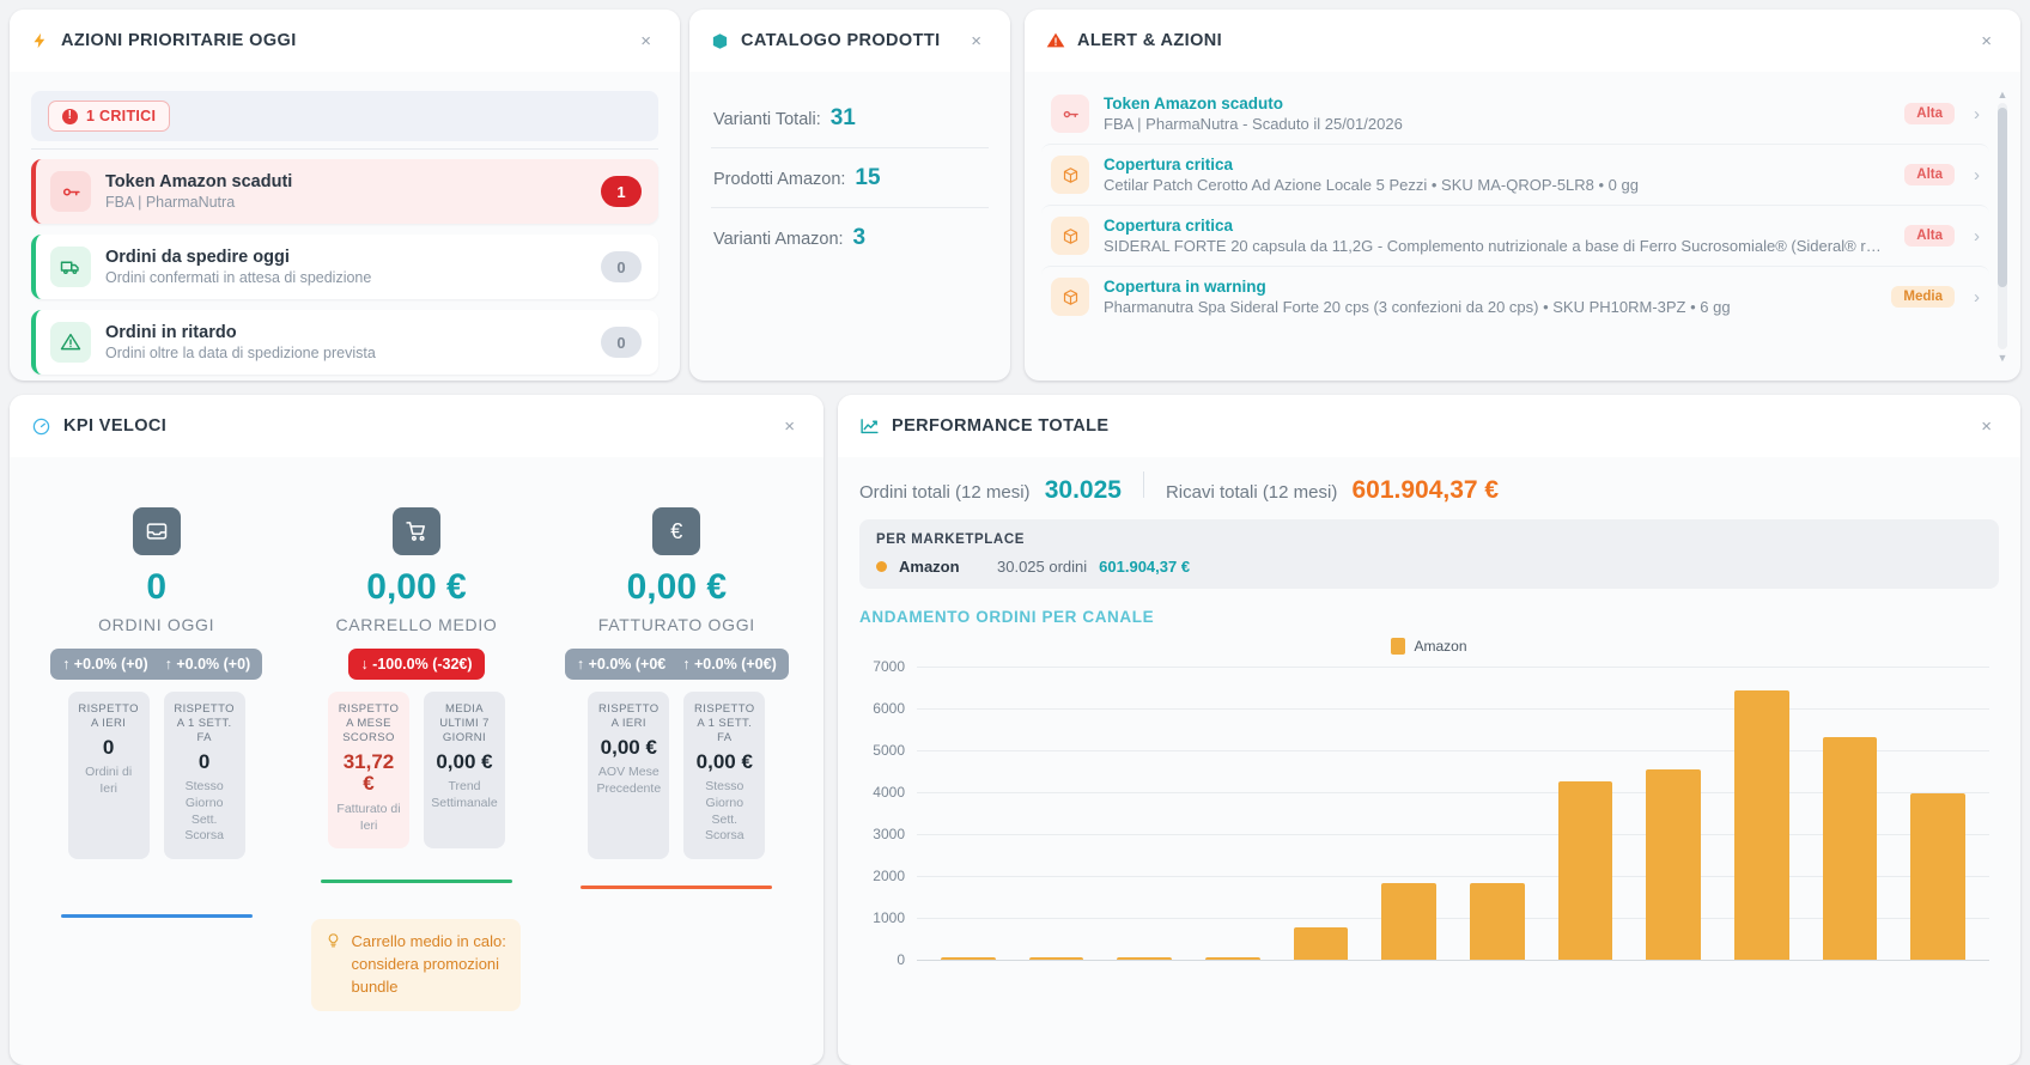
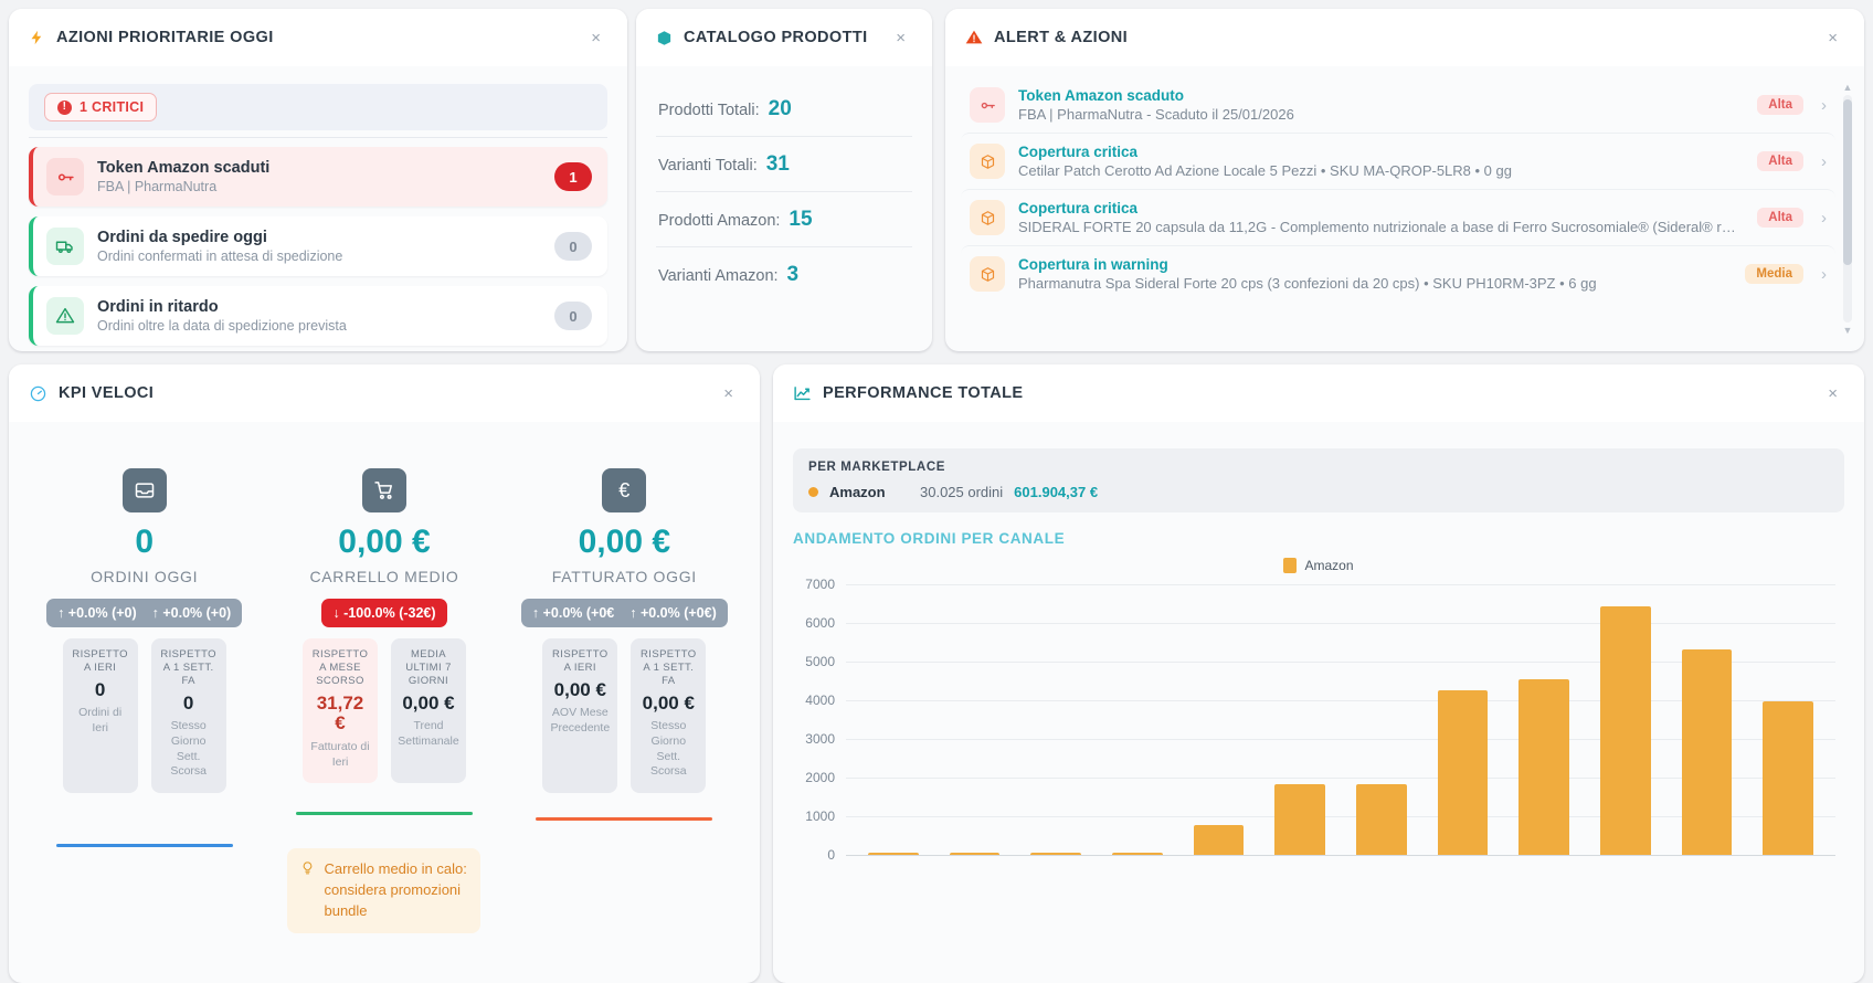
  AZIONI PRIORITARIE OGGI
  ×
  !
  1 CRITICI
  Token Amazon scaduti
  FBA | PharmaNutra
  1
  Ordini da spedire oggi
  Ordini confermati in attesa di spedizione
  0
  Ordini in ritardo
  Ordini oltre la data di spedizione prevista
  0
  CATALOGO PRODOTTI
  ×
+ Prodotti Totali:
+ 20
  Varianti Totali:
  31
  Prodotti Amazon:
  15
  Varianti Amazon:
  3
  ALERT & AZIONI
  ×
  Token Amazon scaduto
  FBA | PharmaNutra - Scaduto il 25/01/2026
  Alta
  ›
  Copertura critica
  Cetilar Patch Cerotto Ad Azione Locale 5 Pezzi • SKU MA-QROP-5LR8 • 0 gg
  Alta
  ›
  Copertura critica
  SIDERAL FORTE 20 capsula da 11,2G - Complemento nutrizionale a base di Ferro Sucrosomiale® (Sideral® rm)
  Alta
  ›
  Copertura in warning
  Pharmanutra Spa Sideral Forte 20 cps (3 confezioni da 20 cps) • SKU PH10RM-3PZ • 6 gg
  Media
  ›
  ▲
  ▼
  KPI VELOCI
  ×
  0
  ORDINI OGGI
  ↑ +0.0% (+0)
  ↑ +0.0% (+0)
  RISPETTO A IERI
  0
  Ordini di Ieri
  RISPETTO A 1 SETT. FA
  0
  Stesso Giorno Sett. Scorsa
  0,00 €
  CARRELLO MEDIO
  ↓ -100.0% (-32€)
  RISPETTO A MESE SCORSO
  31,72 €
  Fatturato di Ieri
  MEDIA ULTIMI 7 GIORNI
  0,00 €
  Trend Settimanale
  Carrello medio in calo: considera promozioni bundle
  €
  0,00 €
  FATTURATO OGGI
  ↑ +0.0% (+0€
  ↑ +0.0% (+0€)
  RISPETTO A IERI
  0,00 €
  AOV Mese Precedente
  RISPETTO A 1 SETT. FA
  0,00 €
  Stesso Giorno Sett. Scorsa
  PERFORMANCE TOTALE
  ×
- Ordini totali (12 mesi) 30.025
- Ricavi totali (12 mesi) 601.904,37 €
  PER MARKETPLACE
  Amazon
  30.025 ordini
  601.904,37 €
  ANDAMENTO ORDINI PER CANALE
  Amazon
  0
  1000
  2000
  3000
  4000
  5000
  6000
  7000
